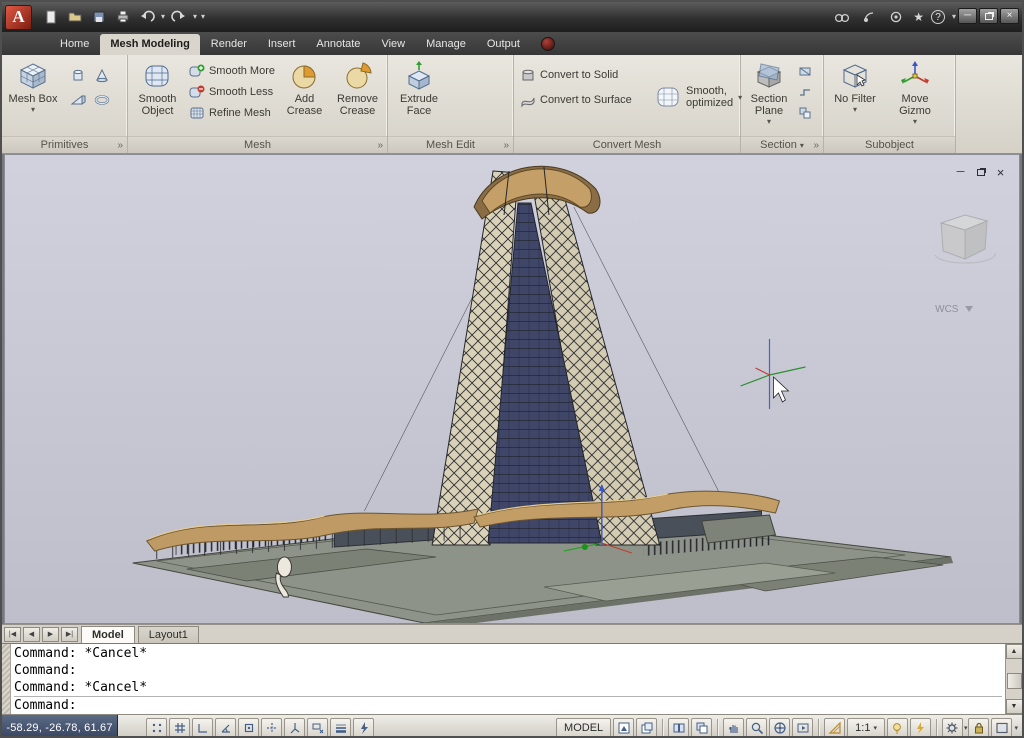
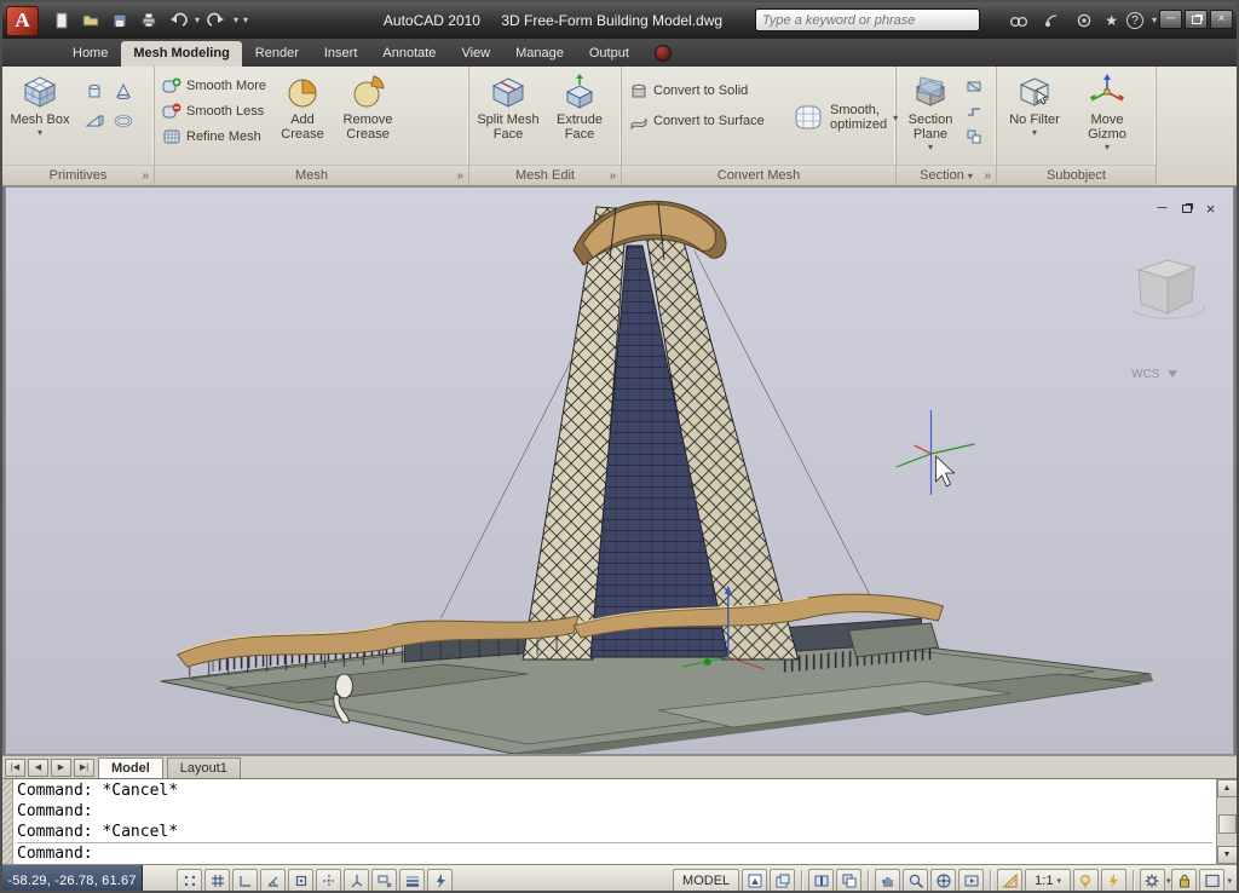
  A
  ▾
  ▾
  ▾
+ AutoCAD 2010 3D Free-Form Building Model.dwg
+ Type a keyword or phrase
  ★
  ?
  ▾
  ─
  ×
  Home
  Mesh Modeling
  Render
  Insert
  Annotate
  View
  Manage
  Output
  Mesh Box
  ▾
  Primitives
  »
- Smooth Object
  Smooth More
  Smooth Less
  Refine Mesh
  Add Crease
  Remove Crease
  Mesh
  »
+ Split Mesh Face
  Extrude Face
  Mesh Edit
  »
  Convert to Solid
  Convert to Surface
  Smooth, optimized
  ▾
  Convert Mesh
  Section Plane
  ▾
  Section
  ▾
  »
  No Filter
  ▾
  Move Gizmo
  ▾
  Subobject
  WCS
  ─
  ×
  Model
  Layout1
  Command: *Cancel*
  Command:
  Command: *Cancel*
  Command:
  -58.29, -26.78, 61.67
  MODEL
  1:1
